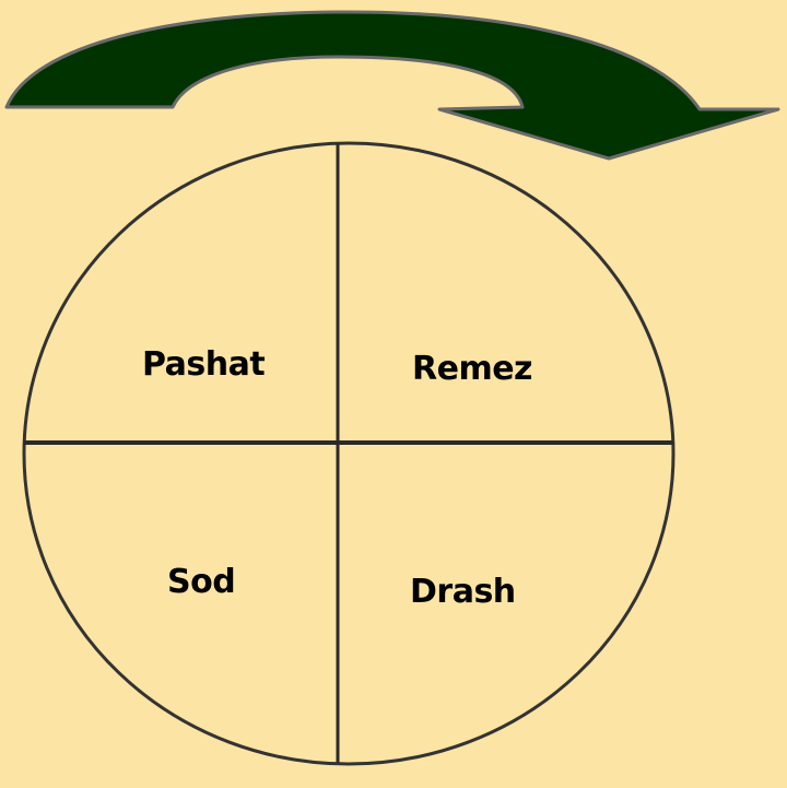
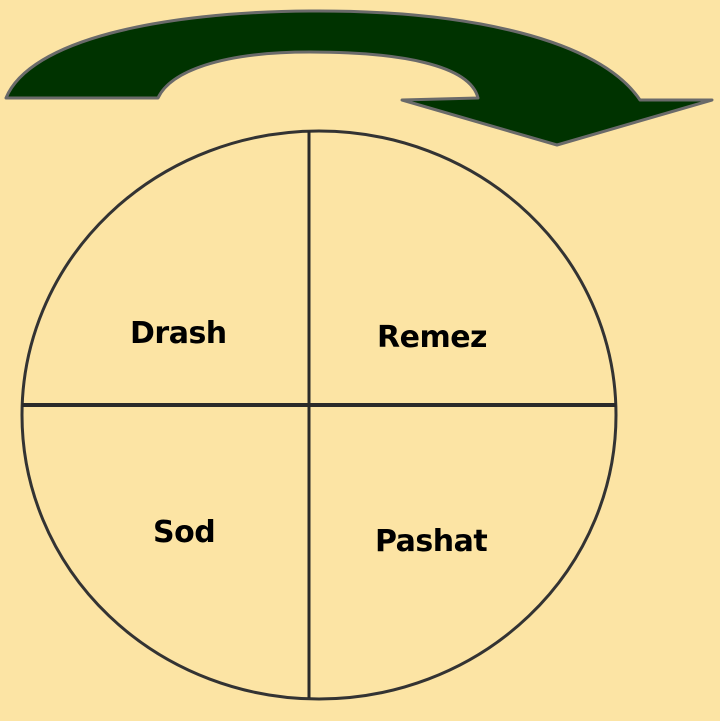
- Pashat
+ Drash
  Remez
  Sod
- Drash
+ Pashat
